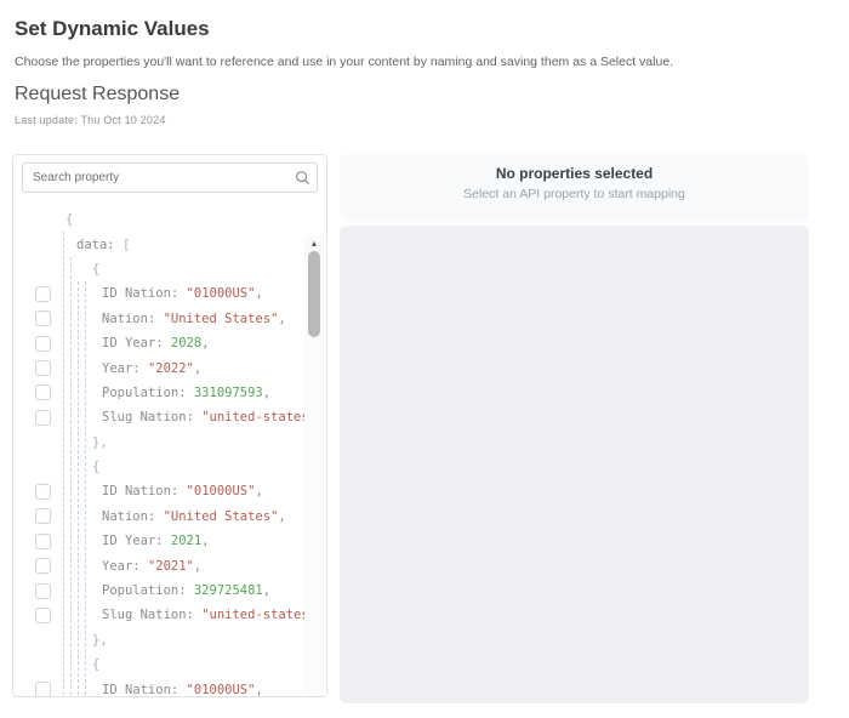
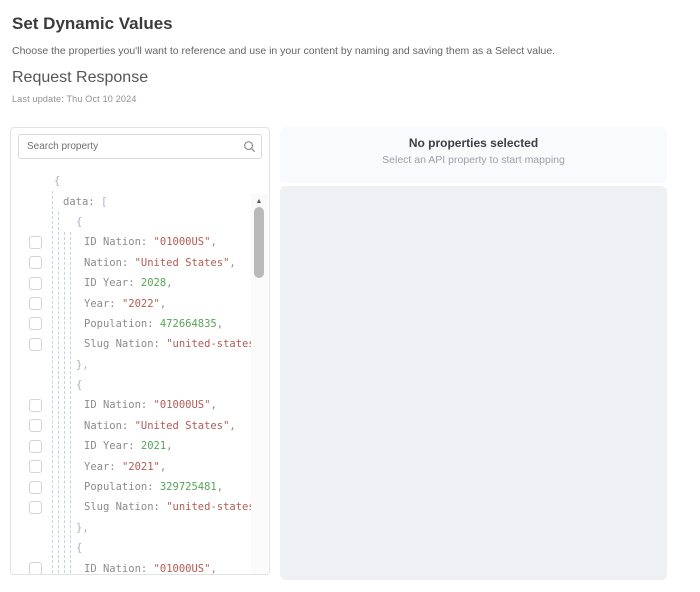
  Set Dynamic Values
  Choose the properties you'll want to reference and use in your content by naming and saving them as a Select value.
  Request Response
  Last update: Thu Oct 10 2024
  Search property
  {
  data: [
  {
  ID Nation: "01000US",
  Nation: "United States",
  ID Year: 2028,
  Year: "2022",
- Population: 331097593,
+ Population: 472664835,
  Slug Nation: "united-state
  },
  {
  ID Nation: "01000US",
  Nation: "United States",
  ID Year: 2021,
  Year: "2021",
  Population: 329725481,
  Slug Nation: "united-state
  },
  {
  ID Nation: "01000US",
  No properties selected
  Select an API property to start mapping
